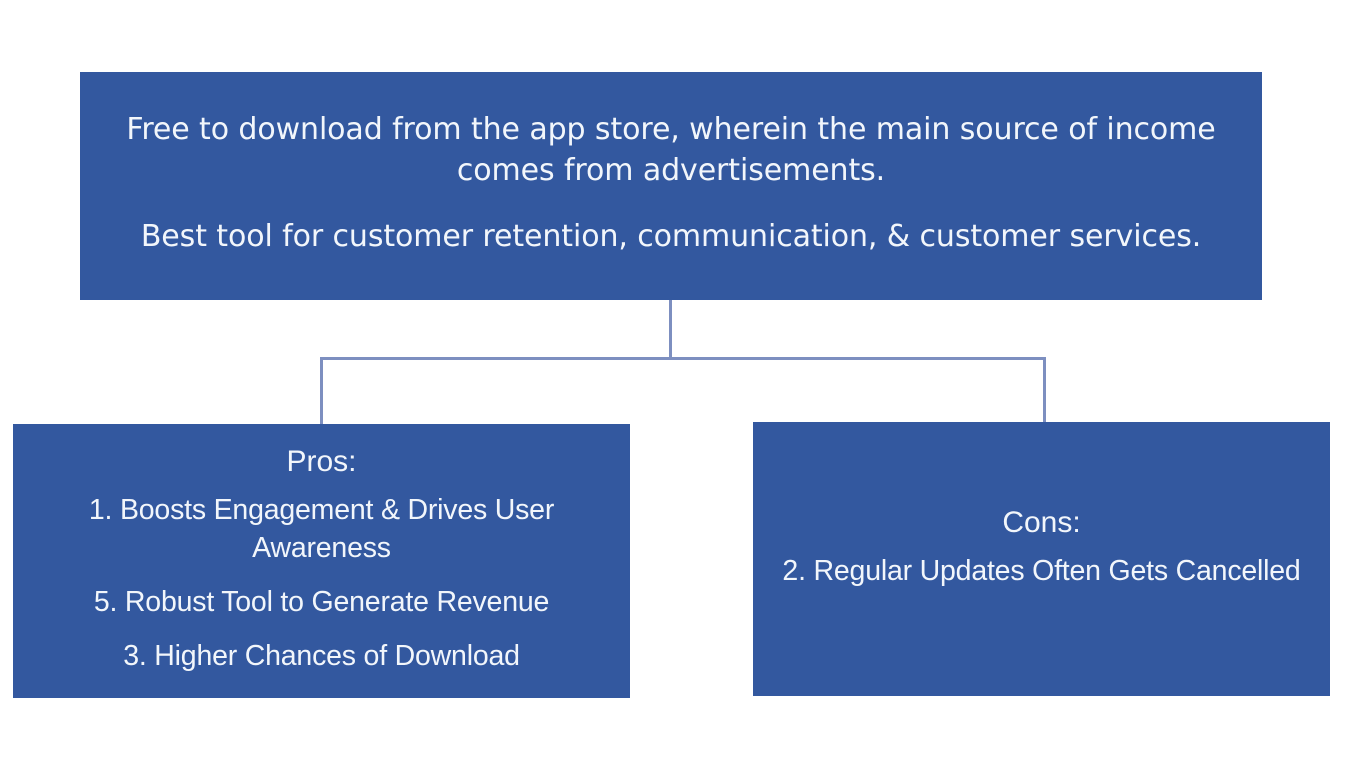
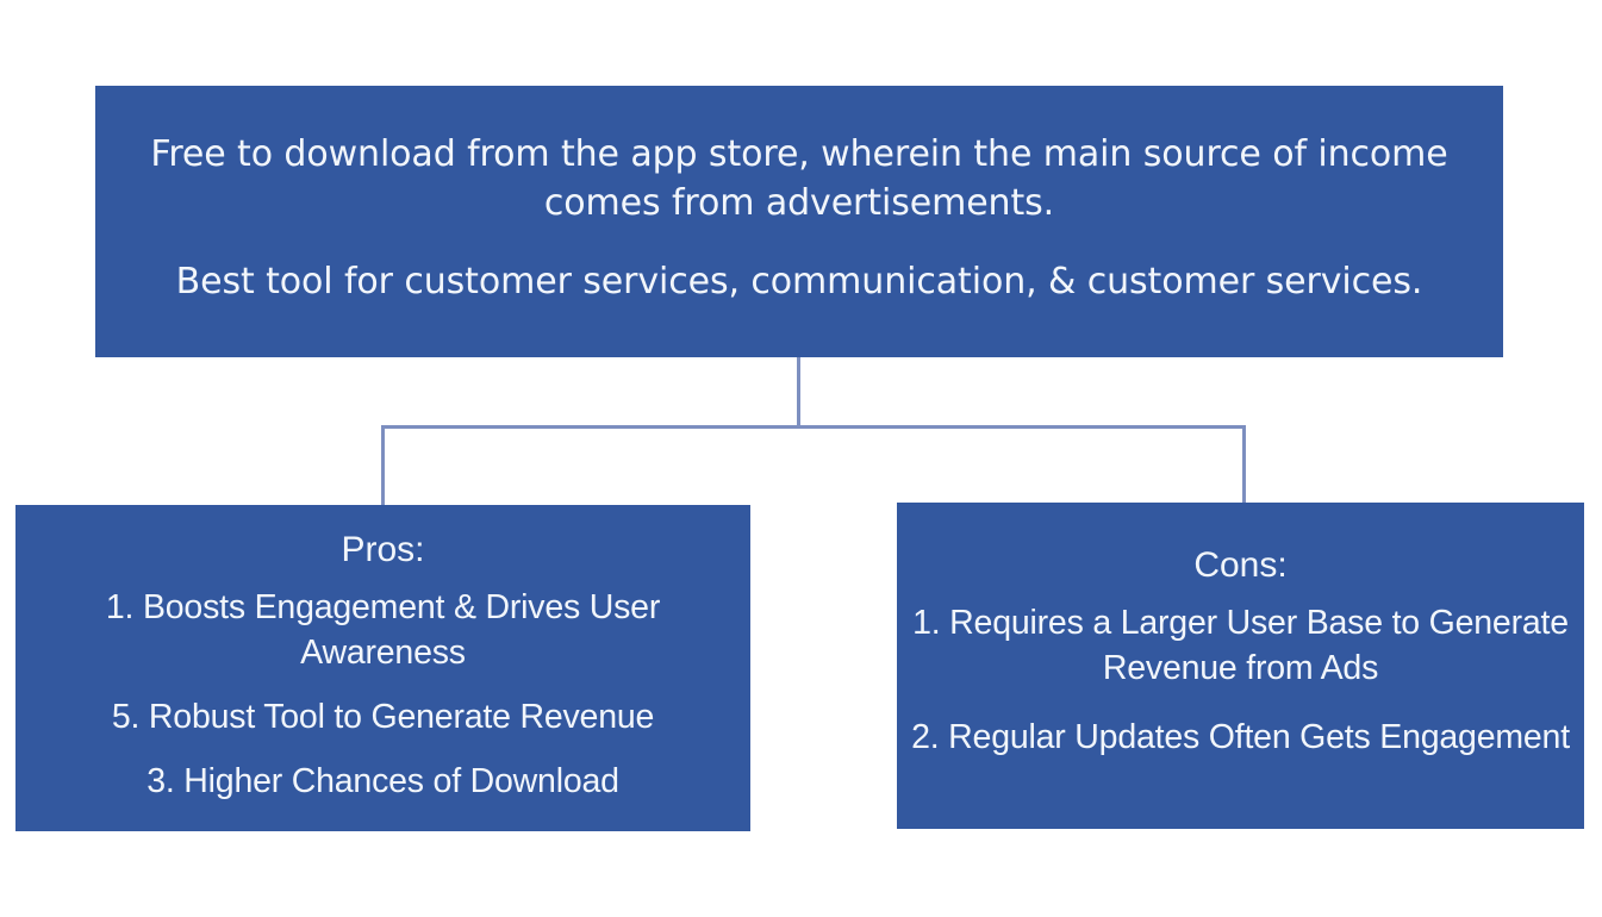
  Free to download from the app store, wherein the main source of income comes from advertisements.
- Best tool for customer retention, communication, & customer services.
+ Best tool for customer services, communication, & customer services.
  Pros:
  1. Boosts Engagement & Drives User Awareness
  5. Robust Tool to Generate Revenue
  3. Higher Chances of Download
  Cons:
+ 1. Requires a Larger User Base to Generate Revenue from Ads
- 2. Regular Updates Often Gets Cancelled
+ 2. Regular Updates Often Gets Engagement
